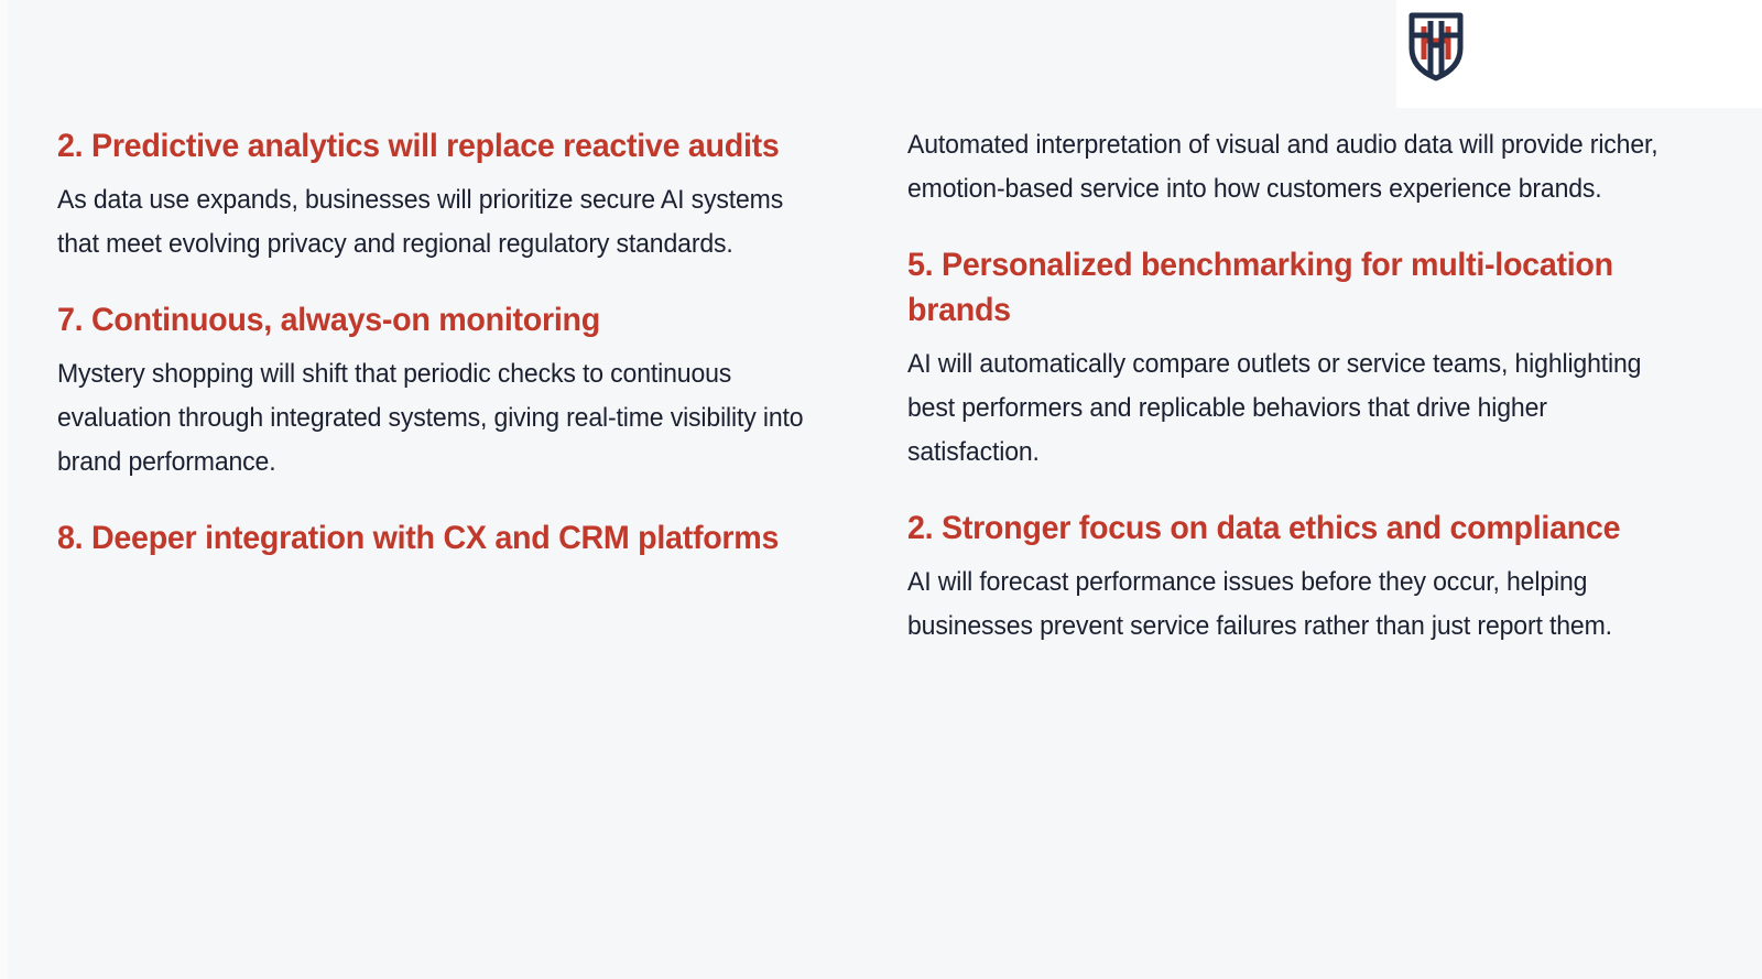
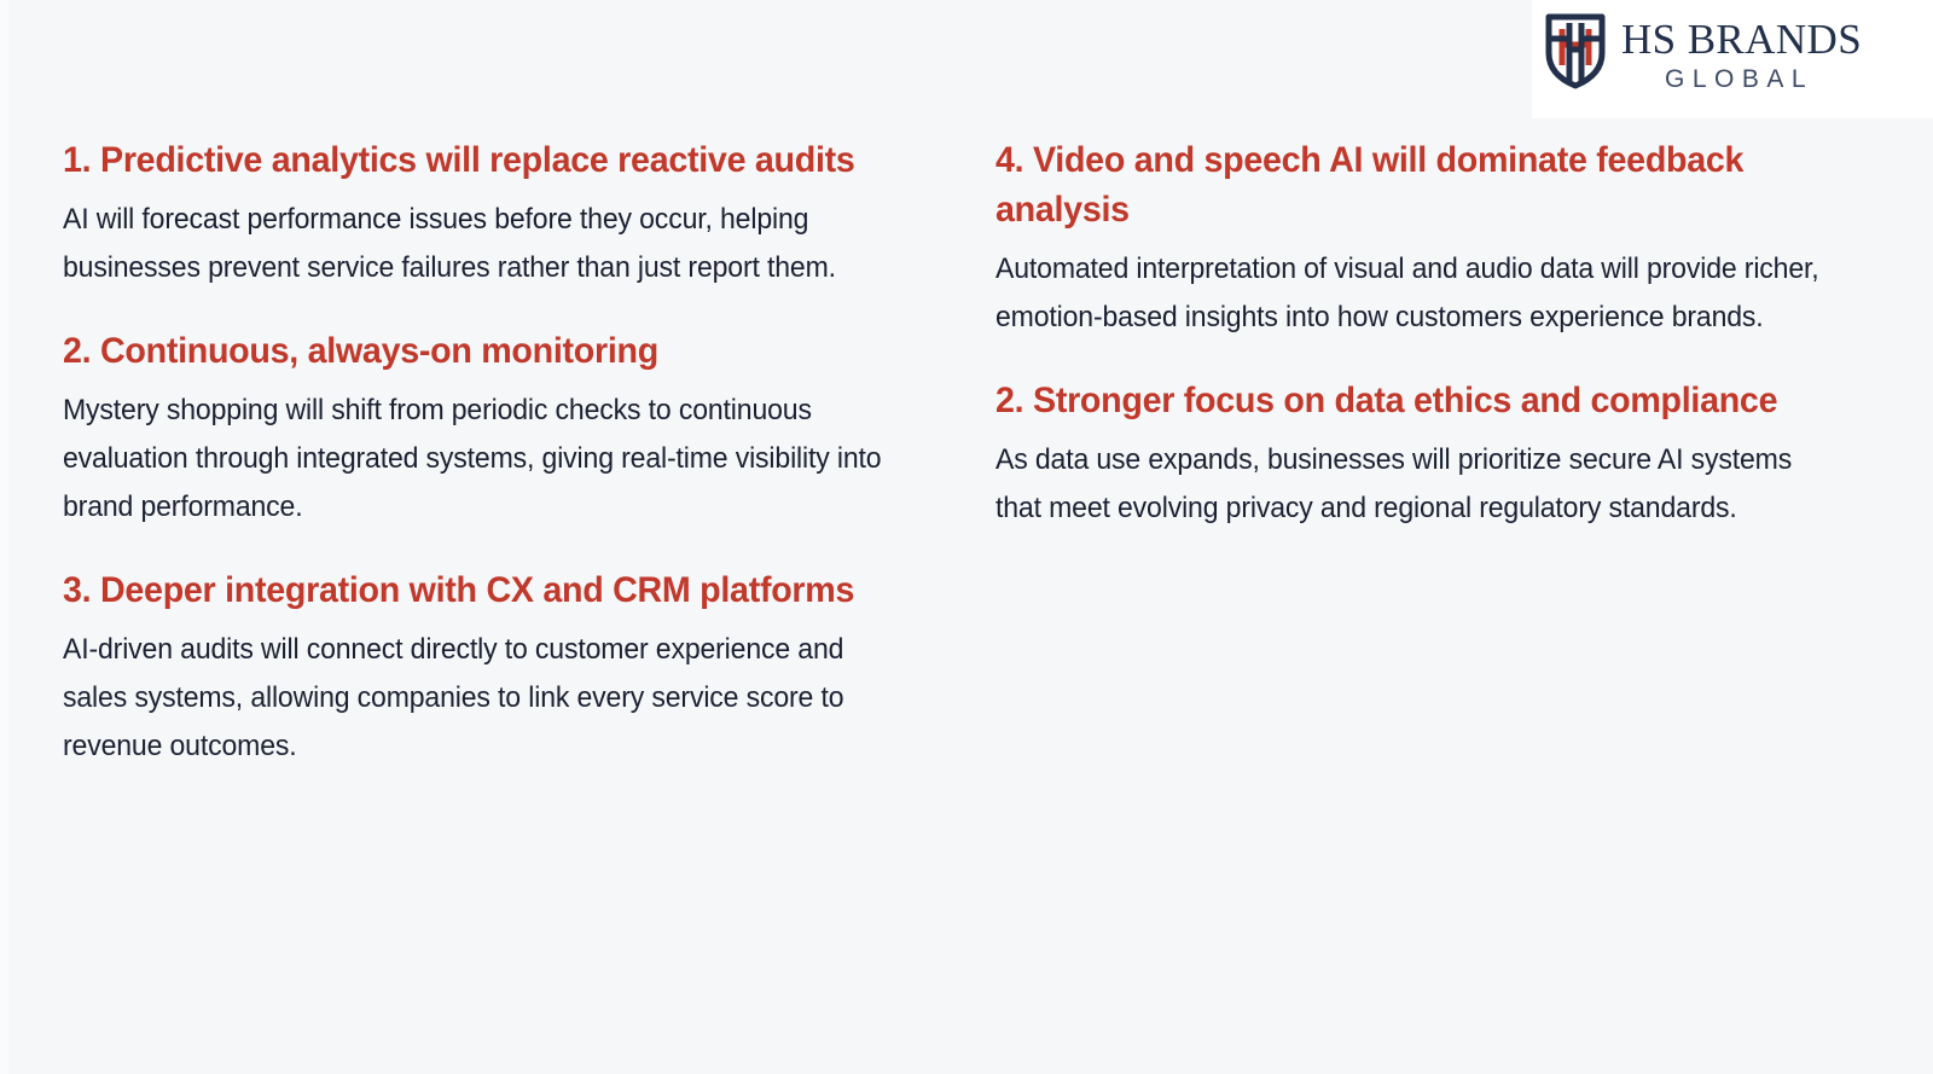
+ HS BRANDS
+ GLOBAL
- 2. Predictive analytics will replace reactive audits
+ 1. Predictive analytics will replace reactive audits
- As data use expands, businesses will prioritize secure AI systems that meet evolving privacy and regional regulatory standards.
+ AI will forecast performance issues before they occur, helping businesses prevent service failures rather than just report them.
- 7. Continuous, always-on monitoring
+ 2. Continuous, always-on monitoring
- Mystery shopping will shift that periodic checks to continuous evaluation through integrated systems, giving real-time visibility into brand performance.
+ Mystery shopping will shift from periodic checks to continuous evaluation through integrated systems, giving real-time visibility into brand performance.
- 8. Deeper integration with CX and CRM platforms
+ 3. Deeper integration with CX and CRM platforms
+ AI-driven audits will connect directly to customer experience and sales systems, allowing companies to link every service score to revenue outcomes.
+ 4. Video and speech AI will dominate feedback analysis
- Automated interpretation of visual and audio data will provide richer, emotion-based service into how customers experience brands.
+ Automated interpretation of visual and audio data will provide richer, emotion-based insights into how customers experience brands.
- 5. Personalized benchmarking for multi-location brands
- AI will automatically compare outlets or service teams, highlighting best performers and replicable behaviors that drive higher satisfaction.
  2. Stronger focus on data ethics and compliance
- AI will forecast performance issues before they occur, helping businesses prevent service failures rather than just report them.
+ As data use expands, businesses will prioritize secure AI systems that meet evolving privacy and regional regulatory standards.
